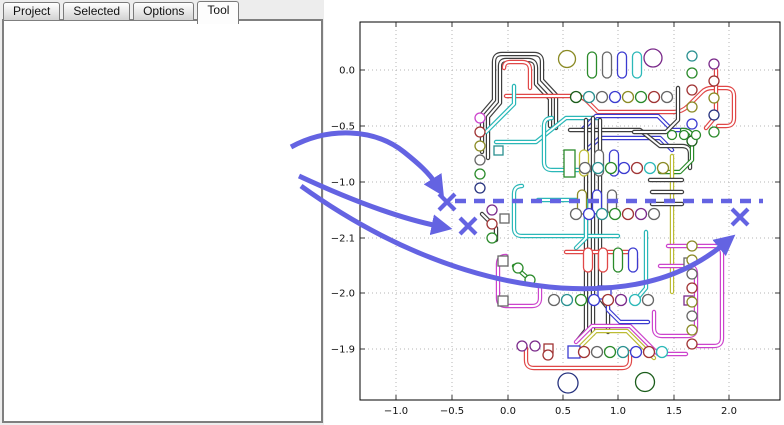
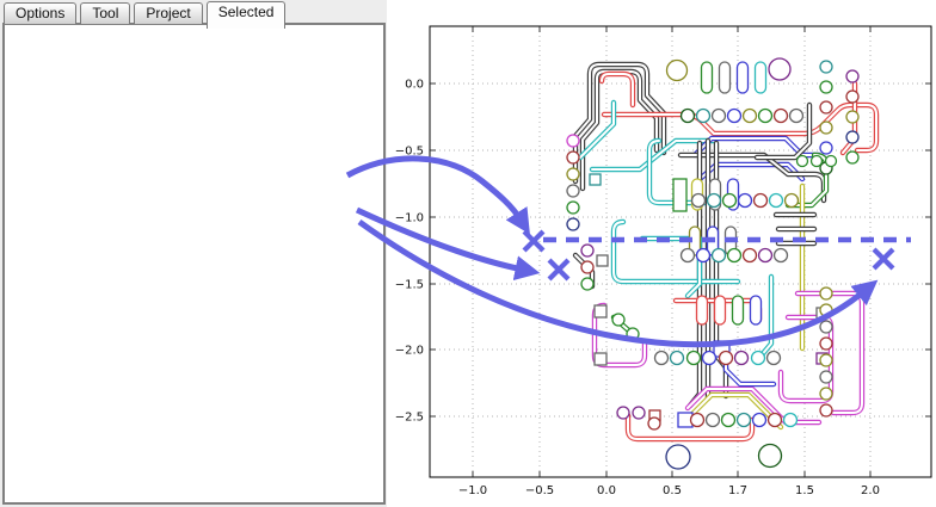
- Project
+ Options
- Selected
+ Tool
- Options
+ Project
- Tool
+ Selected
  0.0
  −0.5
  −1.0
- −2.1
+ −1.5
  −2.0
- −1.9
+ −2.5
  −1.0
  −0.5
  0.0
  0.5
- 1.0
+ 1.7
  1.5
  2.0
